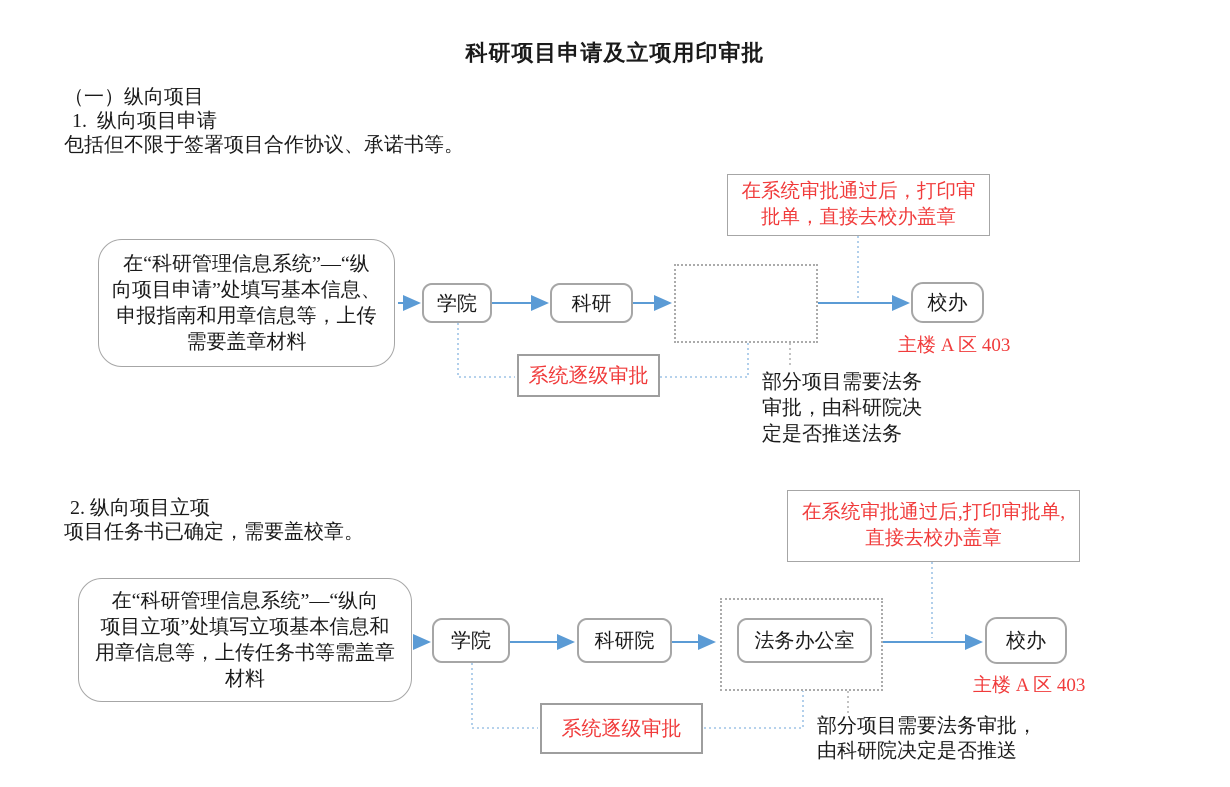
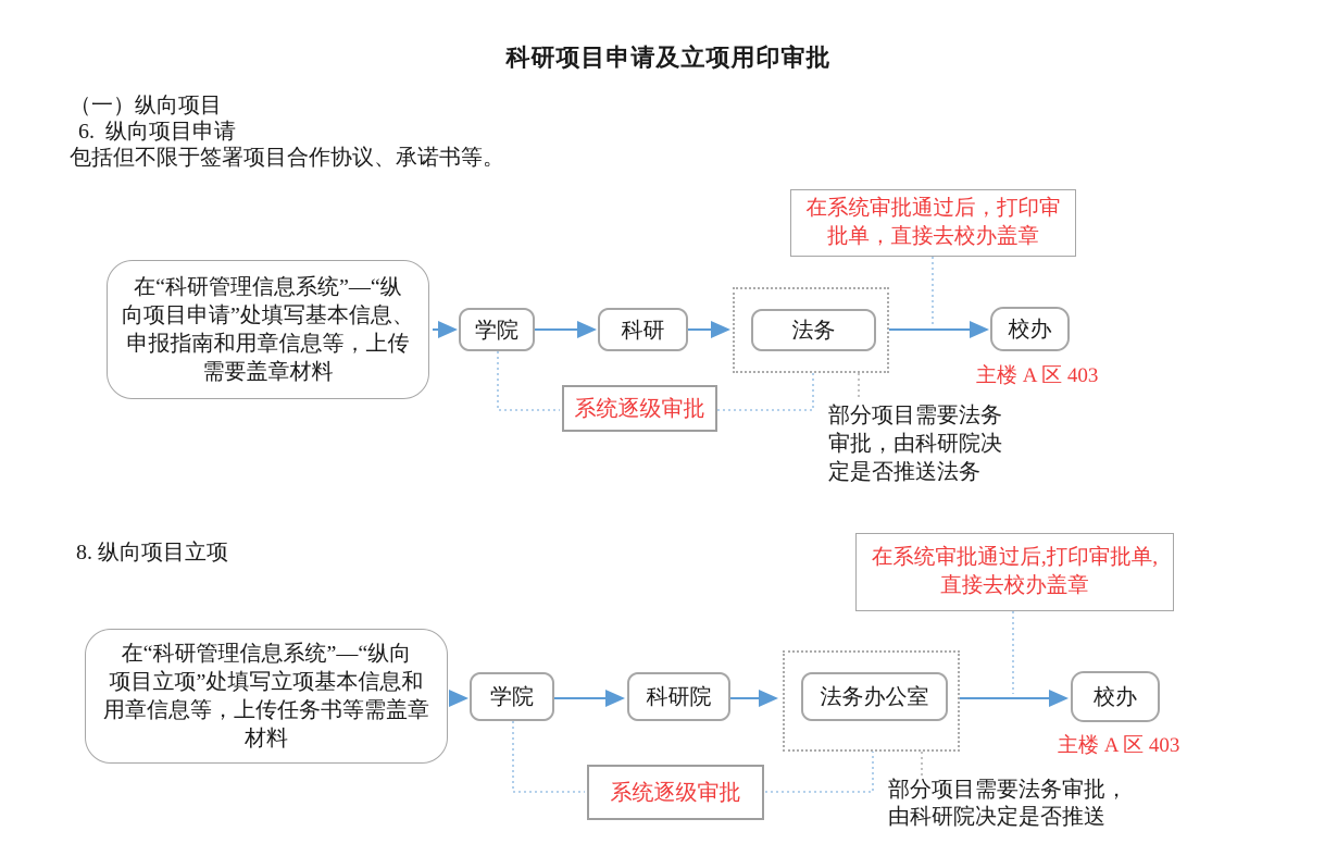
  科研项目申请及立项用印审批
  （一）纵向项目
- 1. 纵向项目申请
+ 6. 纵向项目申请
  包括但不限于签署项目合作协议、承诺书等。
  在系统审批通过后，打印审
  批单，直接去校办盖章
  在“科研管理信息系统”—“纵
  向项目申请”处填写基本信息、
  申报指南和用章信息等，上传
  需要盖章材料
  学院
  科研
+ 法务
  校办
  主楼 A 区 403
  系统逐级审批
  部分项目需要法务
  审批，由科研院决
  定是否推送法务
- 2. 纵向项目立项
+ 8. 纵向项目立项
- 项目任务书已确定，需要盖校章。
  在系统审批通过后,打印审批单,
  直接去校办盖章
  在“科研管理信息系统”—“纵向
  项目立项”处填写立项基本信息和
  用章信息等，上传任务书等需盖章
  材料
  学院
  科研院
  法务办公室
  校办
  主楼 A 区 403
  系统逐级审批
  部分项目需要法务审批，
  由科研院决定是否推送
